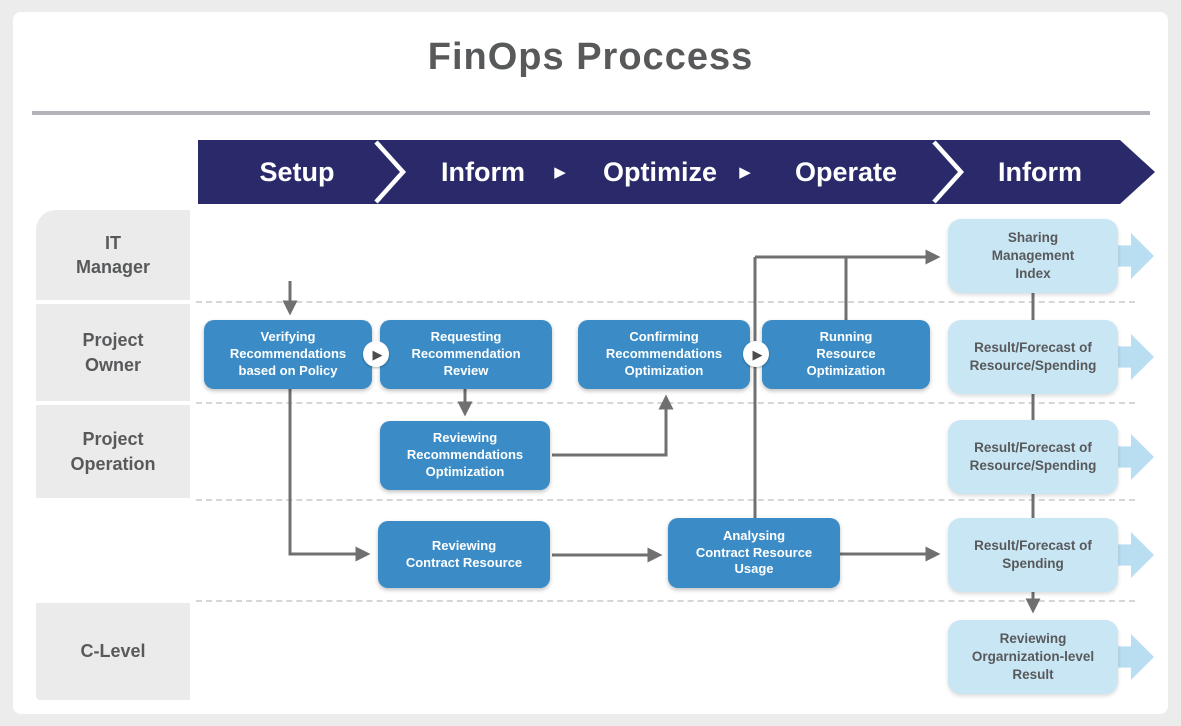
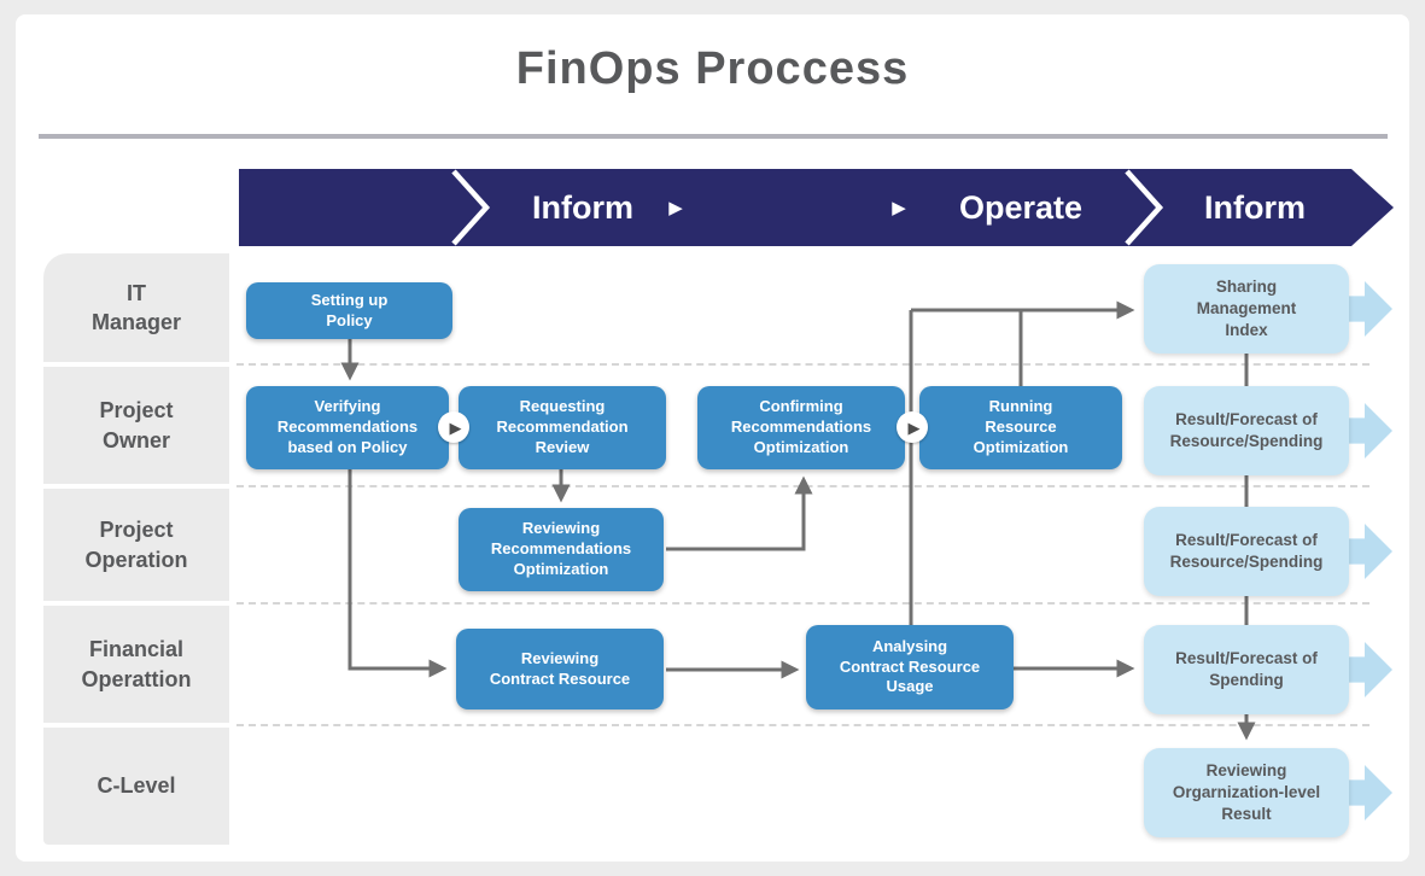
  FinOps Proccess
- Setup
  Inform
  ▶
- Optimize
  ▶
  Operate
  Inform
  IT
  Manager
  Project
  Owner
  Project
  Operation
+ Financial
+ Operattion
  C-Level
+ Setting up
+ Policy
  Verifying
  Recommendations
  based on Policy
  Requesting
  Recommendation
  Review
  Confirming
  Recommendations
  Optimization
  Running
  Resource
  Optimization
  Reviewing
  Recommendations
  Optimization
  Reviewing
  Contract Resource
  Analysing
  Contract Resource
  Usage
  Sharing
  Management
  Index
  Result/Forecast of
  Resource/Spending
  Result/Forecast of
  Resource/Spending
  Result/Forecast of
  Spending
  Reviewing
  Orgarnization-level
  Result
  ▶
  ▶
